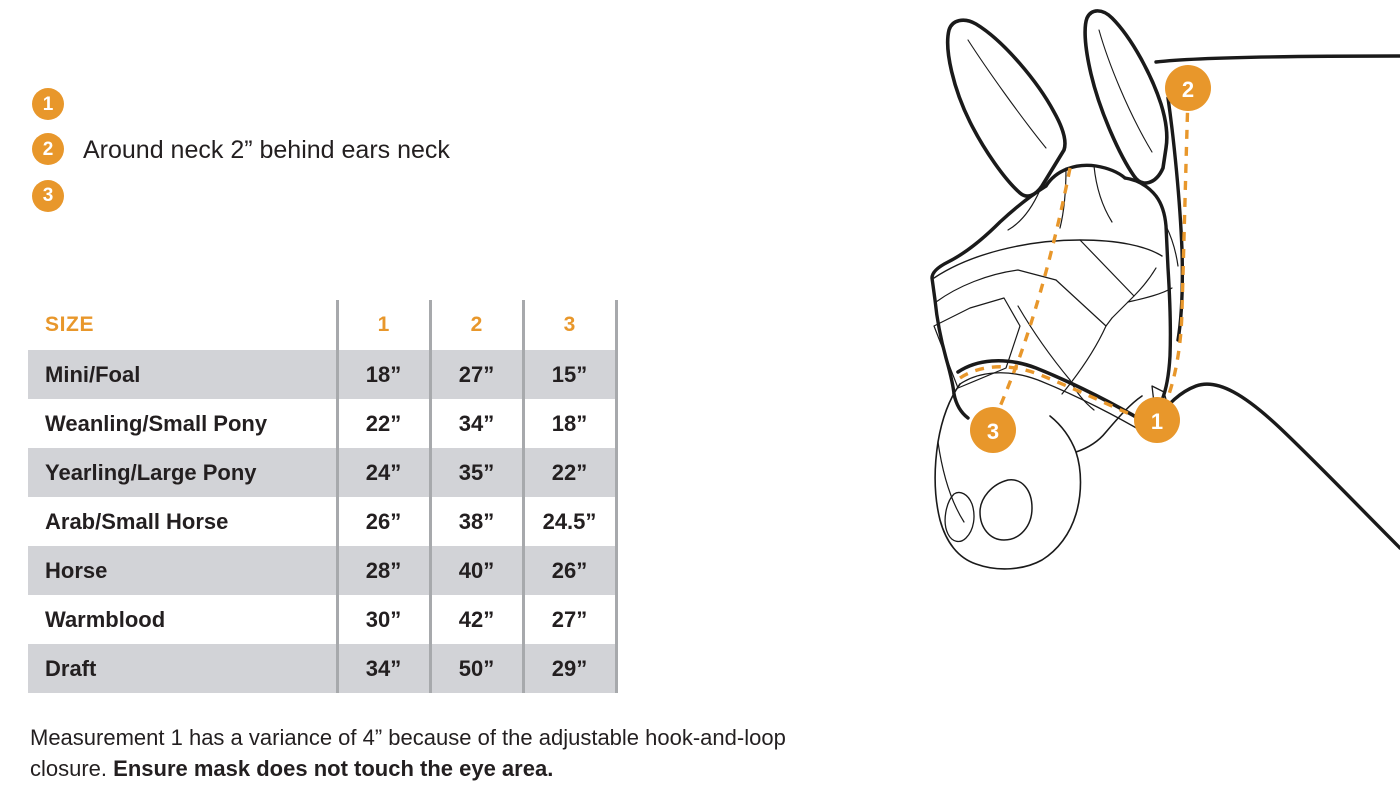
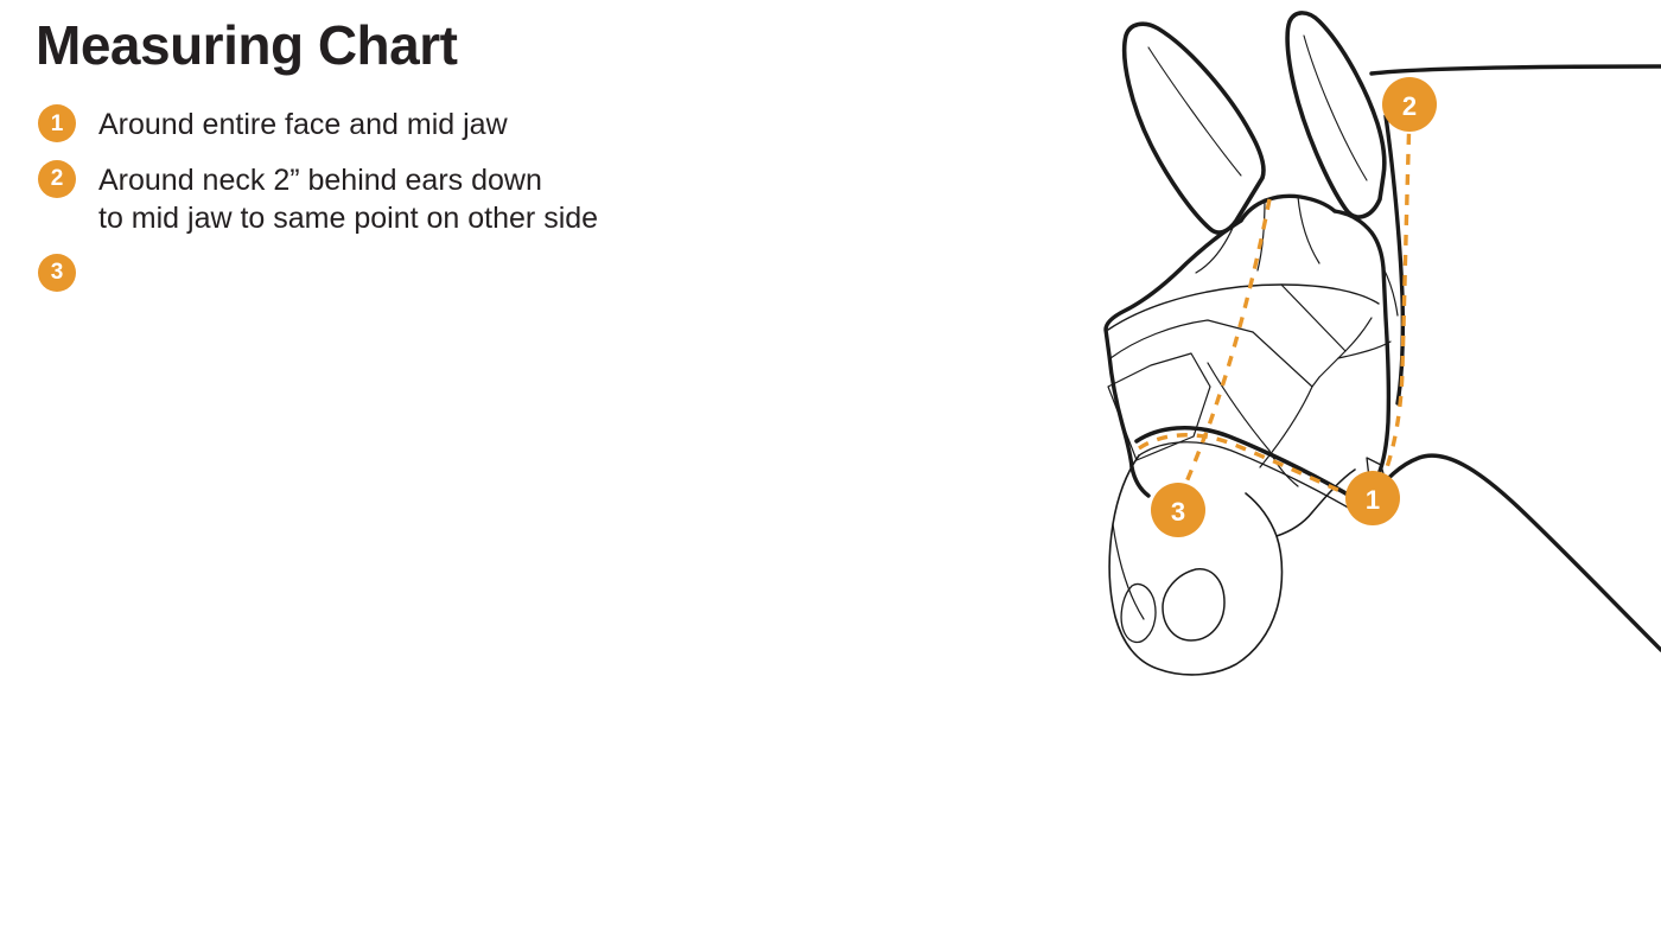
+ Measuring Chart
  1
+ Around entire face and mid jaw
  2
- Around neck 2” behind ears neck
+ Around neck 2” behind ears down
+ to mid jaw to same point on other side
  3
- SIZE	1	2	3
- Mini/Foal	18”	27”	15”
- Weanling/Small Pony	22”	34”	18”
- Yearling/Large Pony	24”	35”	22”
- Arab/Small Horse	26”	38”	24.5”
- Horse	28”	40”	26”
- Warmblood	30”	42”	27”
- Draft	34”	50”	29”
- Measurement 1 has a variance of 4” because of the adjustable hook-and-loop closure. Ensure mask does not touch the eye area.
  2
  1
  3
